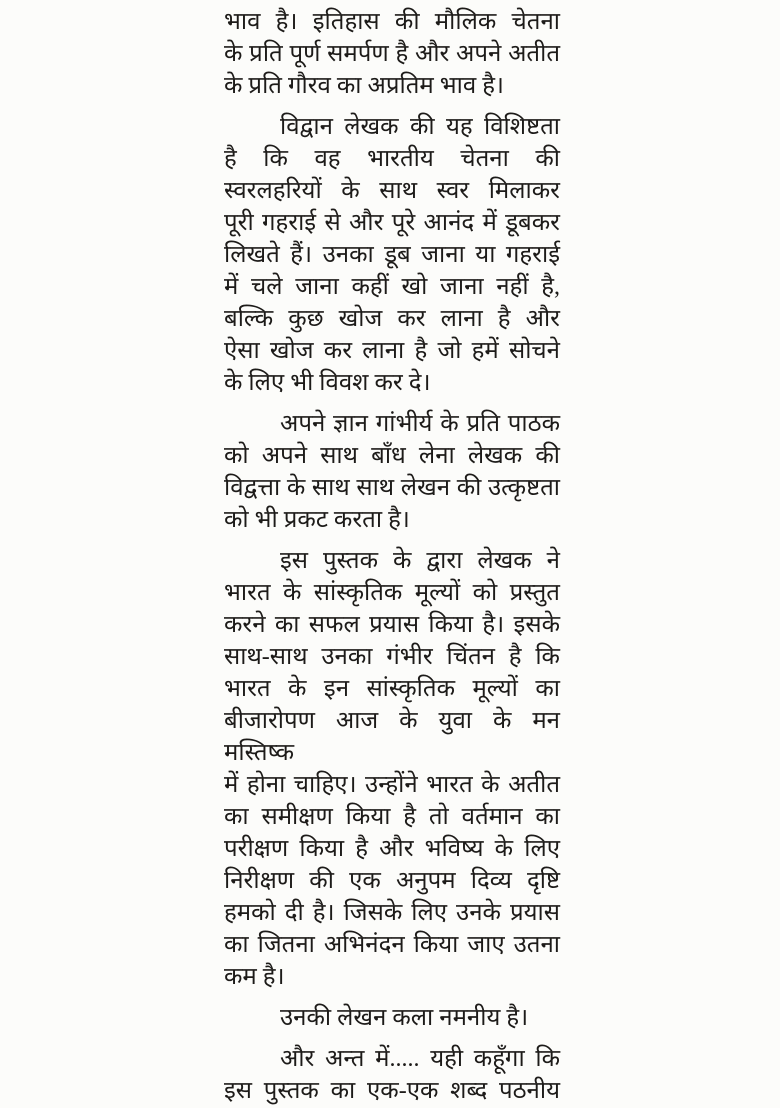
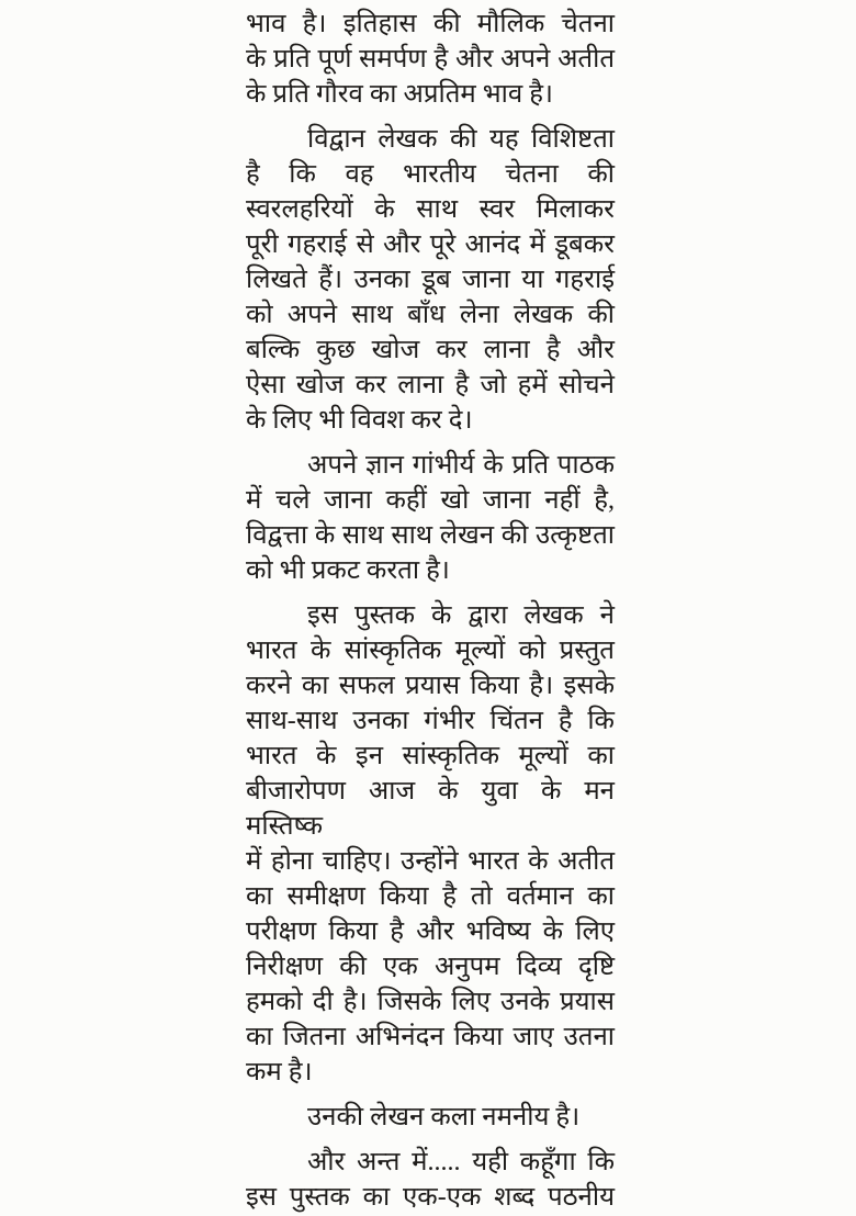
  भाव है। इतिहास की मौलिक चेतना
  के प्रति पूर्ण समर्पण है और अपने अतीत
  के प्रति गौरव का अप्रतिम भाव है।
  विद्वान लेखक की यह विशिष्टता
  है कि वह भारतीय चेतना की
  स्वरलहरियों के साथ स्वर मिलाकर
  पूरी गहराई से और पूरे आनंद में डूबकर
  लिखते हैं। उनका डूब जाना या गहराई
- में चले जाना कहीं खो जाना नहीं है,
+ को अपने साथ बाँध लेना लेखक की
  बल्कि कुछ खोज कर लाना है और
  ऐसा खोज कर लाना है जो हमें सोचने
  के लिए भी विवश कर दे।
  अपने ज्ञान गांभीर्य के प्रति पाठक
- को अपने साथ बाँध लेना लेखक की
+ में चले जाना कहीं खो जाना नहीं है,
  विद्वत्ता के साथ साथ लेखन की उत्कृष्टता
  को भी प्रकट करता है।
  इस पुस्तक के द्वारा लेखक ने
  भारत के सांस्कृतिक मूल्यों को प्रस्तुत
  करने का सफल प्रयास किया है। इसके
  साथ-साथ उनका गंभीर चिंतन है कि
  भारत के इन सांस्कृतिक मूल्यों का
  बीजारोपण आज के युवा के मन मस्तिष्क
  में होना चाहिए। उन्होंने भारत के अतीत
  का समीक्षण किया है तो वर्तमान का
  परीक्षण किया है और भविष्य के लिए
  निरीक्षण की एक अनुपम दिव्य दृष्टि
  हमको दी है। जिसके लिए उनके प्रयास
  का जितना अभिनंदन किया जाए उतना
  कम है।
  उनकी लेखन कला नमनीय है।
  और अन्त में..... यही कहूँगा कि
  इस पुस्तक का एक-एक शब्द पठनीय
